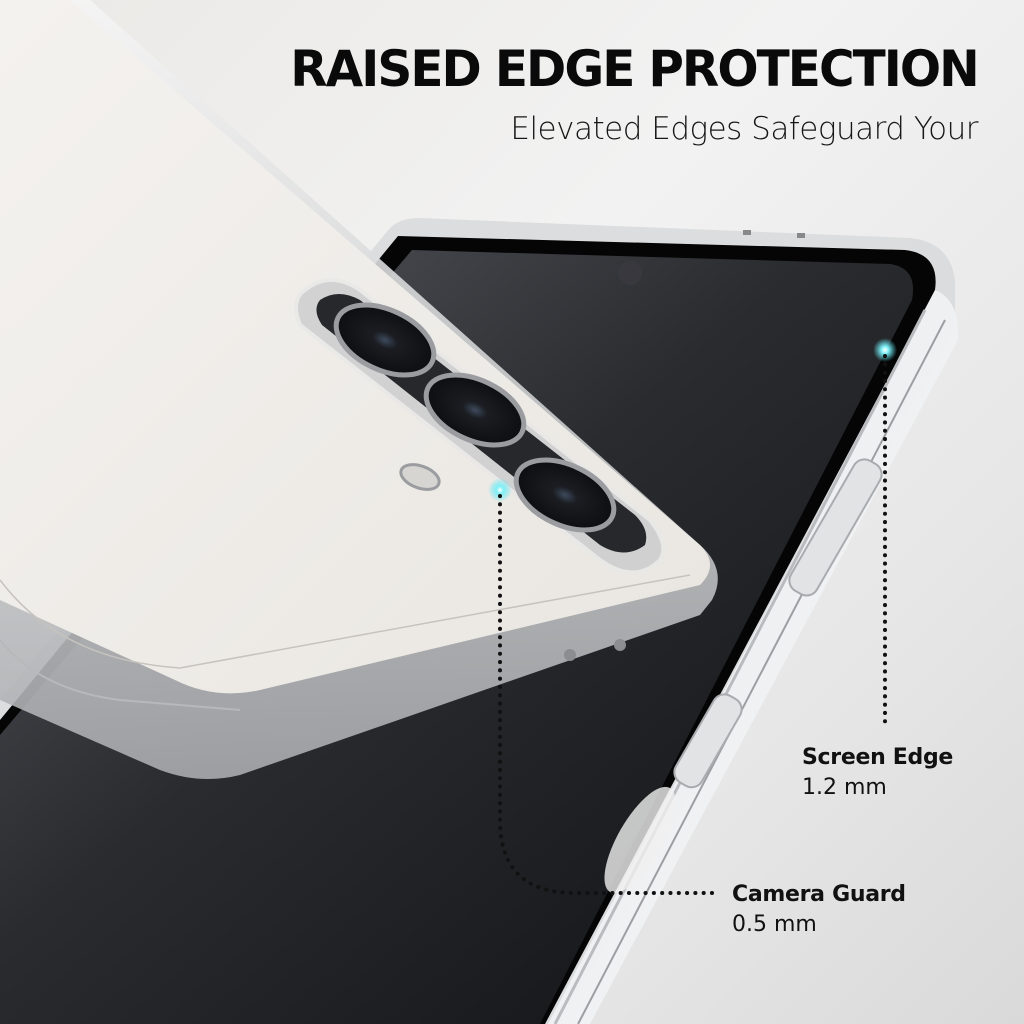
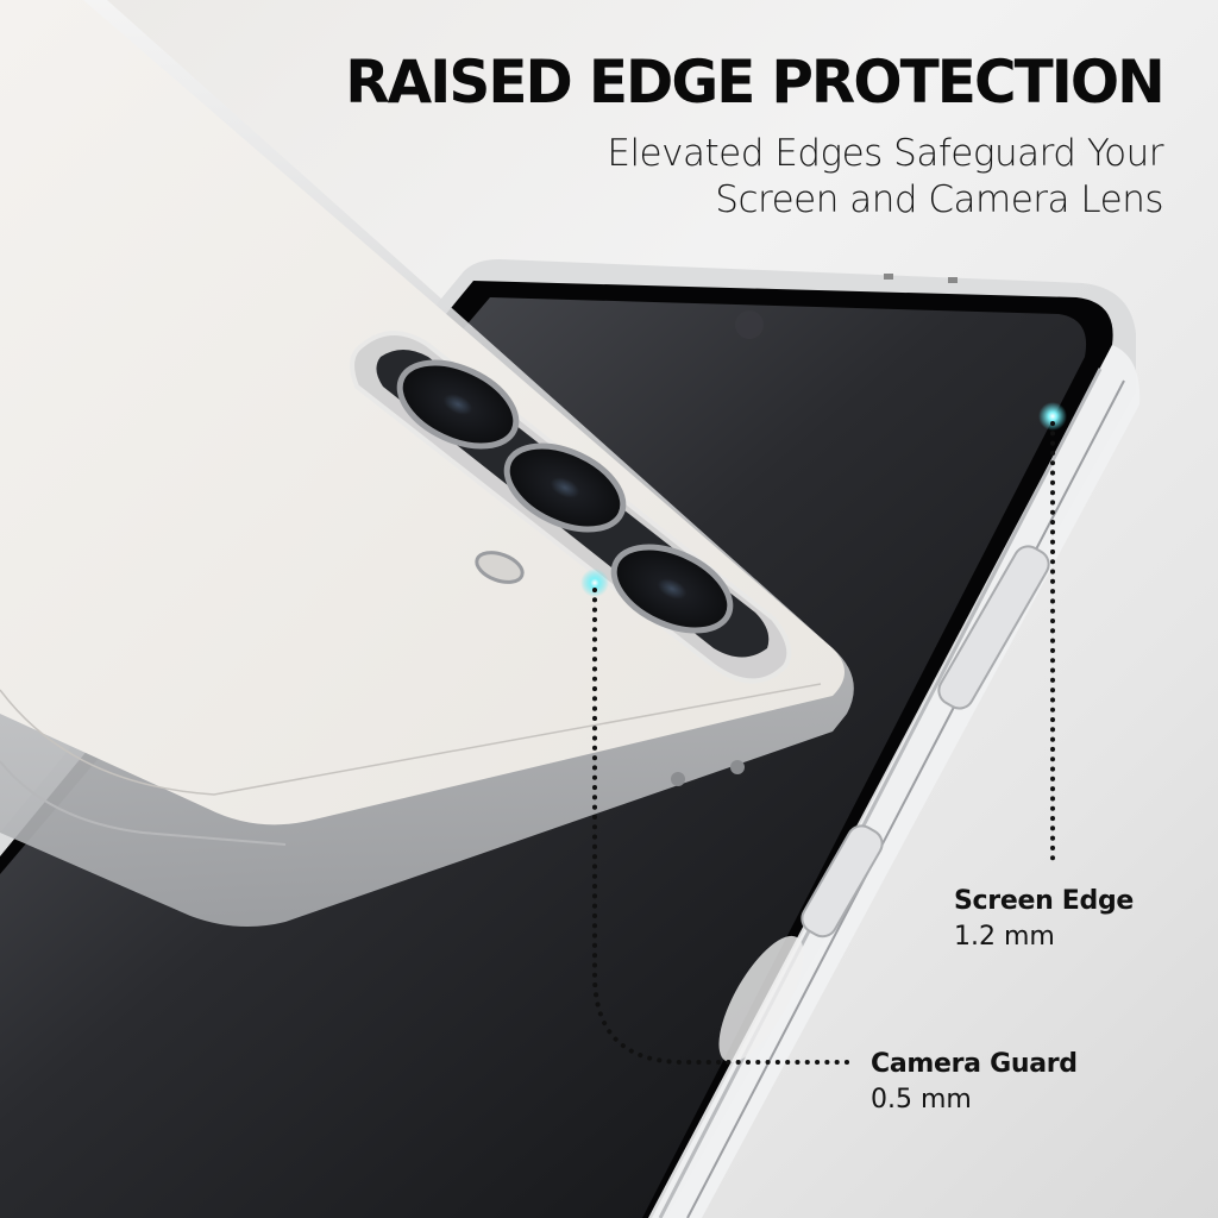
  RAISED EDGE PROTECTION
  Elevated Edges Safeguard Your
+ Screen and Camera Lens
  Screen Edge
  1.2 mm
  Camera Guard
  0.5 mm
